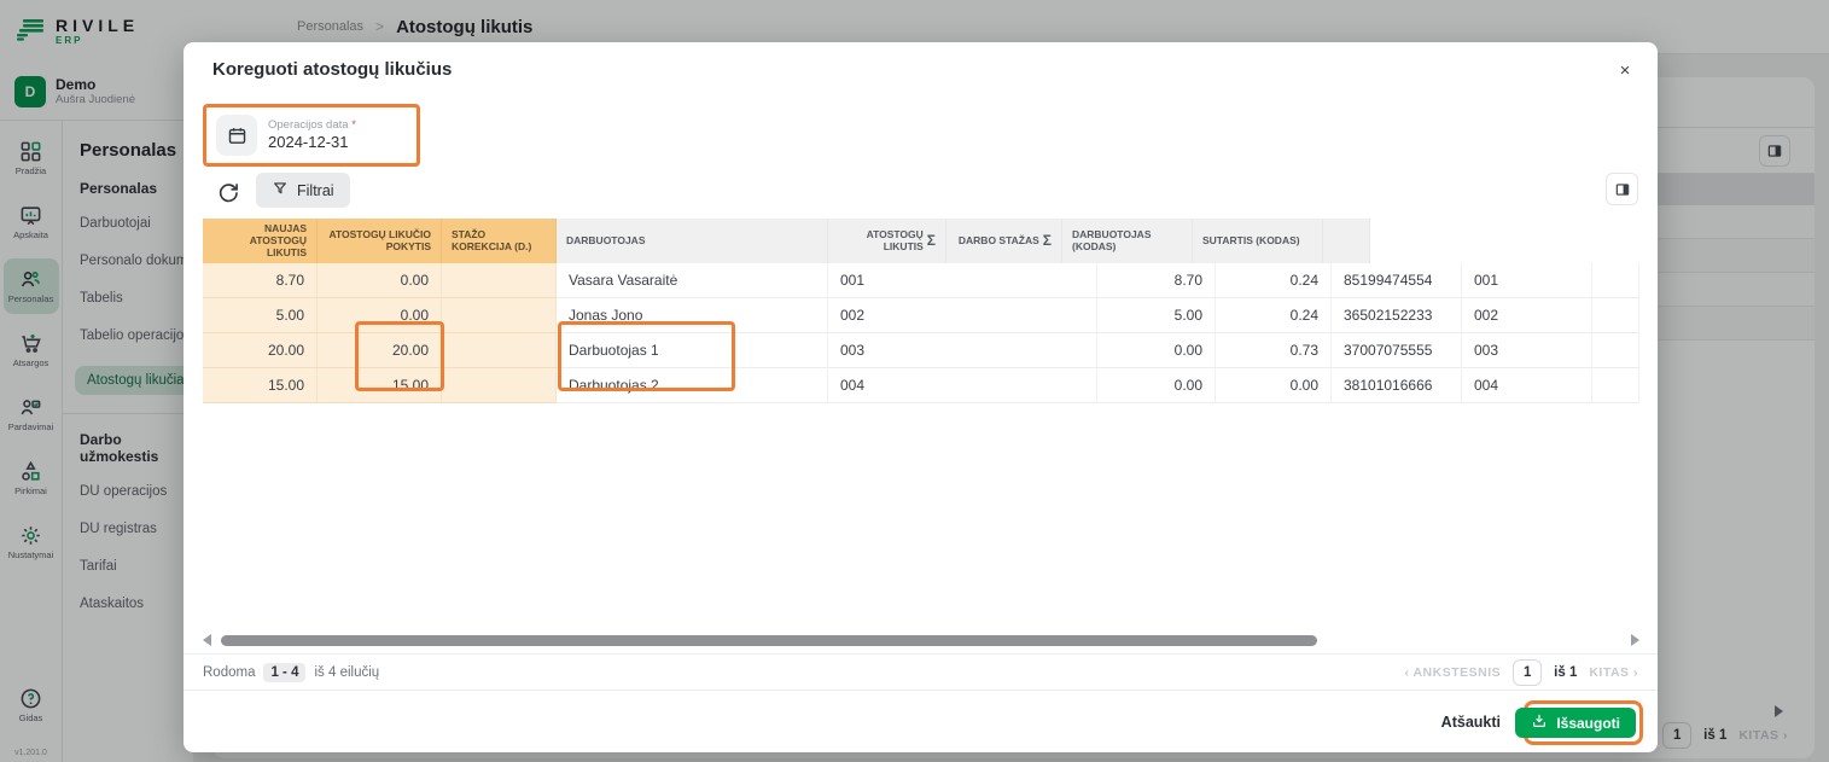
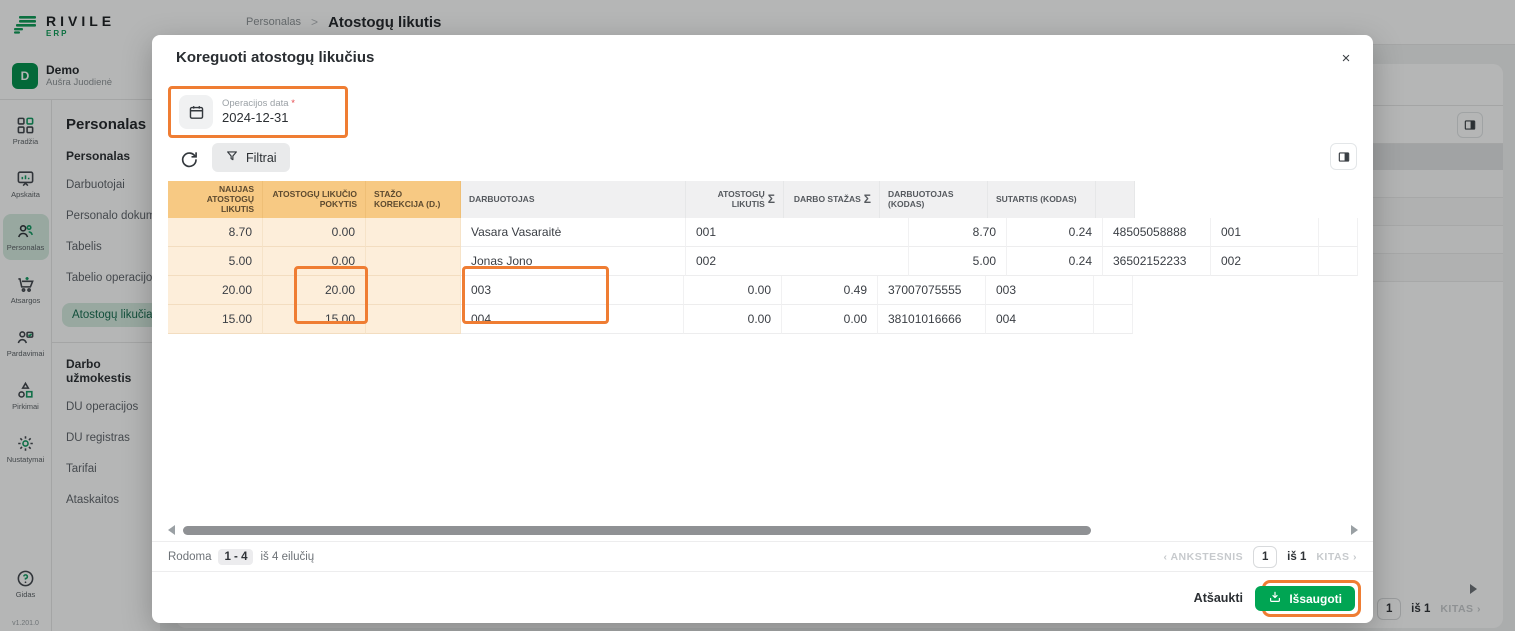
  Personalas
  >
  Atostogų likutis
  RIVILE
  ERP
  D
  Demo
  Aušra Juodienė
  Pradžia
  Apskaita
  Personalas
  Atsargos
  Pardavimai
  Pirkimai
  Nustatymai
  Gidas
  Personalas
  Personalas
  Darbuotojai
  Personalo dokum
  Tabelis
  Tabelio operacijo
  Atostogų likučia
  Darbo užmokestis
  DU operacijos
  DU registras
  Tarifai
  Ataskaitos
  1
  iš 1
  KITAS ›
  Koreguoti atostogų likučius
  ×
  Operacijos data *
  2024-12-31
  Filtrai
  NAUJAS ATOSTOGŲ LIKUTIS
  ATOSTOGŲ LIKUČIO POKYTIS
  STAŽO KOREKCIJA (D.)
  DARBUOTOJAS
  ATOSTOGŲ LIKUTIS
  Σ
  DARBO STAŽAS
  Σ
  DARBUOTOJAS (KODAS)
  SUTARTIS (KODAS)
  8.70
  0.00
  Vasara Vasaraitė
  001
  8.70
  0.24
- 85199474554
+ 48505058888
  001
  5.00
  0.00
  Jonas Jono
  002
  5.00
  0.24
  36502152233
  002
  20.00
  20.00
- Darbuotojas 1
  003
  0.00
- 0.73
+ 0.49
  37007075555
  003
  15.00
  15.00
- Darbuotojas 2
  004
  0.00
  0.00
  38101016666
  004
  Rodoma
  1 - 4
  iš 4 eilučių
  ‹ ANKSTESNIS
  1
  iš 1
  KITAS ›
  Atšaukti
  Išsaugoti
